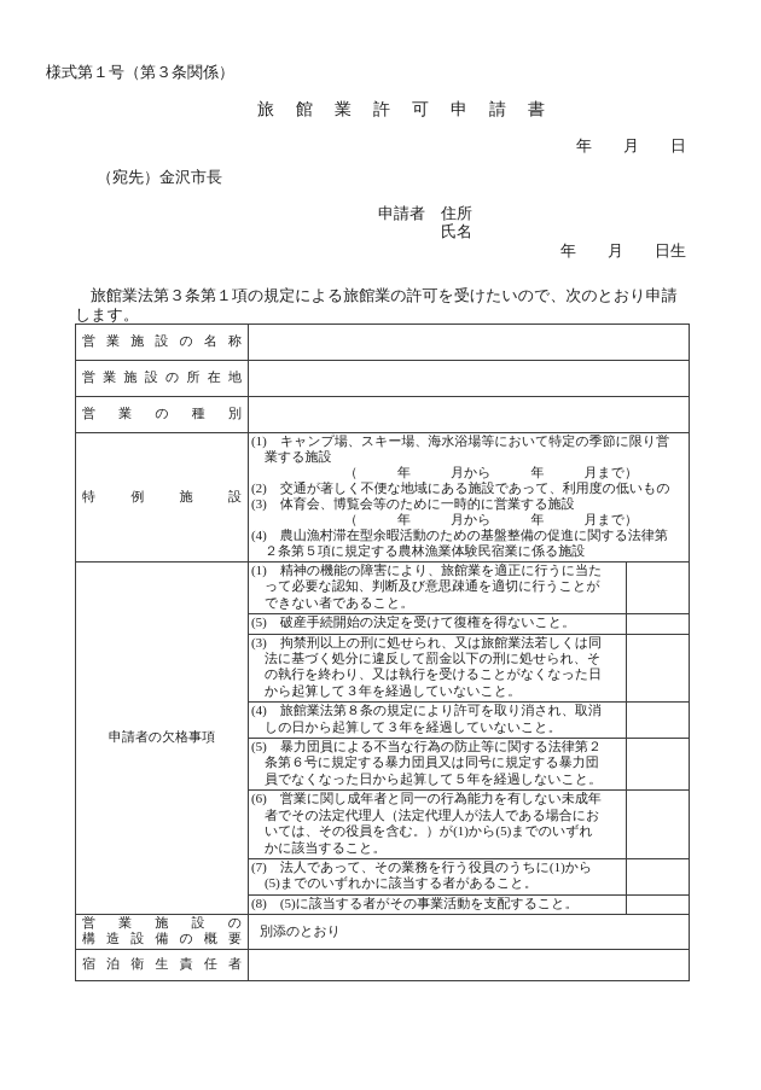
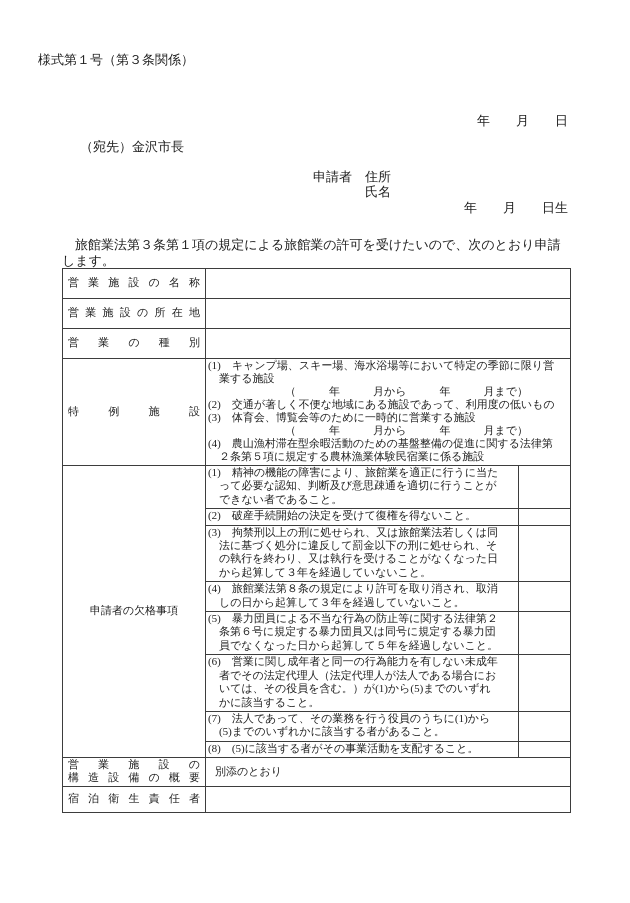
  様式第１号（第３条関係）
- 旅館業許可申請書
  年 月 日
  （宛先）金沢市長
  申請者 住所
  氏名
  年 月 日生
  旅館業法第３条第１項の規定による旅館業の許可を受けたいので、次のとおり申請
  します。
  営業施設の名称
  営業施設の所在地
  営業の種別
  特例施設	(1) キャンプ場、スキー場、海水浴場等において特定の季節に限り営 業する施設 （ 年 月から 年 月まで） (2) 交通が著しく不便な地域にある施設であって、利用度の低いもの (3) 体育会、博覧会等のために一時的に営業する施設 （ 年 月から 年 月まで） (4) 農山漁村滞在型余暇活動のための基盤整備の促進に関する法律第 ２条第５項に規定する農林漁業体験民宿業に係る施設
  申請者の欠格事項	(1) 精神の機能の障害により、旅館業を適正に行うに当た って必要な認知、判断及び意思疎通を適切に行うことが できない者であること。
- (5) 破産手続開始の決定を受けて復権を得ないこと。
+ (2) 破産手続開始の決定を受けて復権を得ないこと。
  (3) 拘禁刑以上の刑に処せられ、又は旅館業法若しくは同 法に基づく処分に違反して罰金以下の刑に処せられ、そ の執行を終わり、又は執行を受けることがなくなった日 から起算して３年を経過していないこと。
  (4) 旅館業法第８条の規定により許可を取り消され、取消 しの日から起算して３年を経過していないこと。
  (5) 暴力団員による不当な行為の防止等に関する法律第２ 条第６号に規定する暴力団員又は同号に規定する暴力団 員でなくなった日から起算して５年を経過しないこと。
  (6) 営業に関し成年者と同一の行為能力を有しない未成年 者でその法定代理人（法定代理人が法人である場合にお いては、その役員を含む。）が(1)から(5)までのいずれ かに該当すること。
  (7) 法人であって、その業務を行う役員のうちに(1)から (5)までのいずれかに該当する者があること。
  (8) (5)に該当する者がその事業活動を支配すること。
  営業施設の 構造設備の概要	別添のとおり
  宿泊衛生責任者
